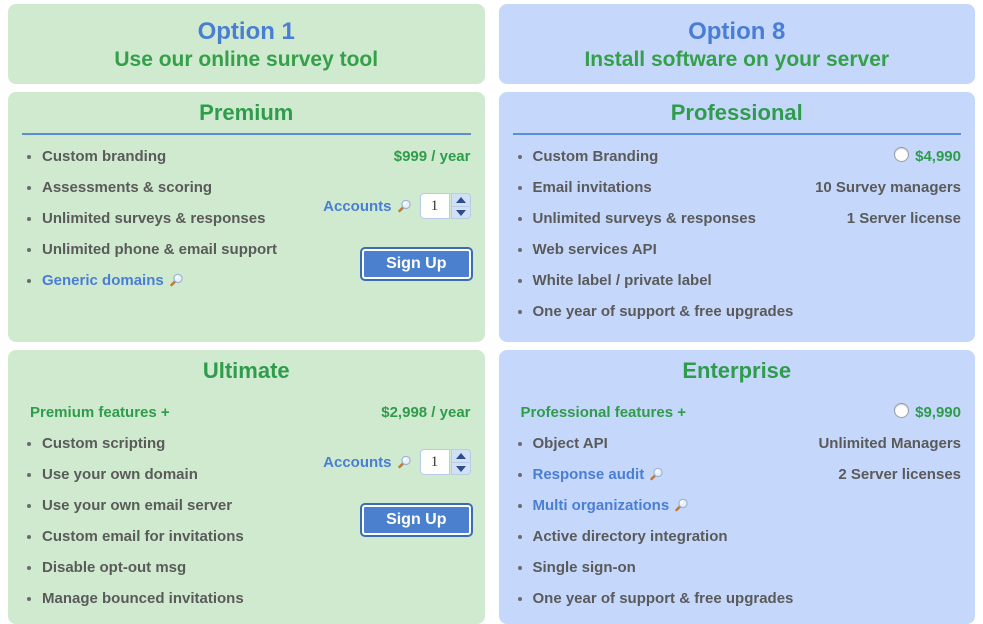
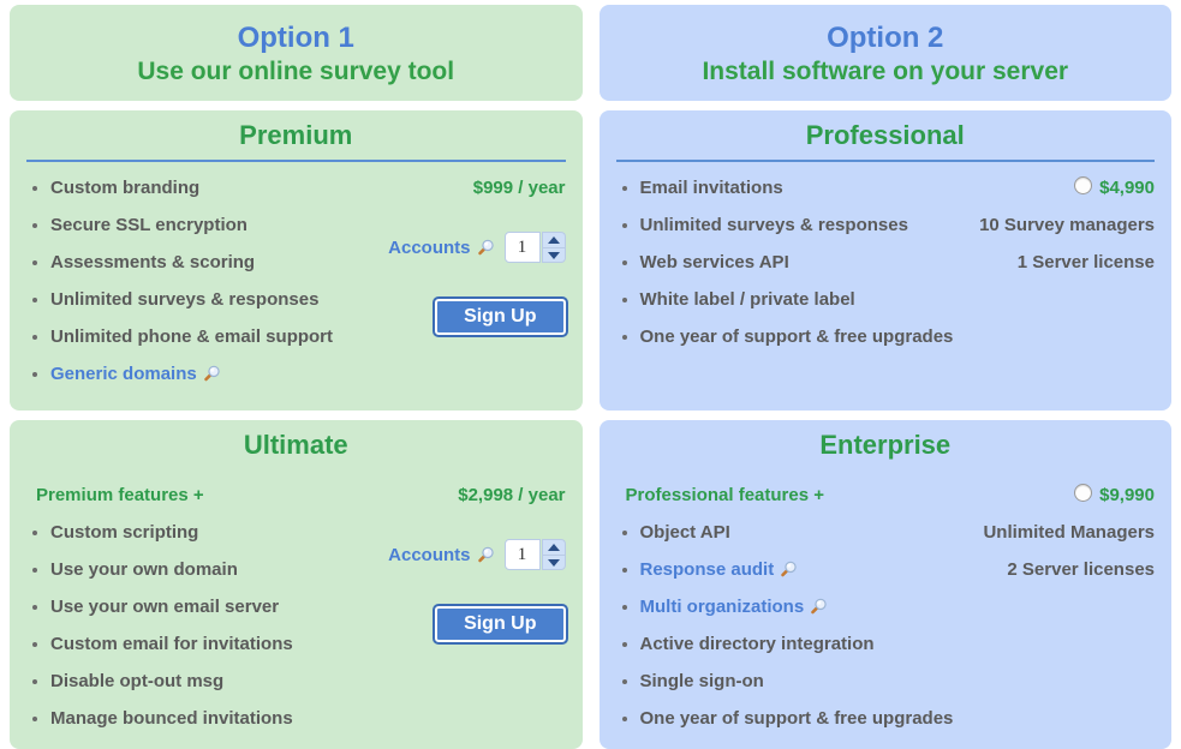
  Option 1
  Use our online survey tool
- Option 8
+ Option 2
  Install software on your server
  Premium
  Custom branding
+ Secure SSL encryption
  Assessments & scoring
  Unlimited surveys & responses
  Unlimited phone & email support
  Generic domains
  $999 / year
  Accounts
  1
  Sign Up
  Professional
- Custom Branding
  Email invitations
  Unlimited surveys & responses
  Web services API
  White label / private label
  One year of support & free upgrades
  $4,990
  10 Survey managers
  1 Server license
  Ultimate
  Premium features +
  Custom scripting
  Use your own domain
  Use your own email server
  Custom email for invitations
  Disable opt-out msg
  Manage bounced invitations
  $2,998 / year
  Accounts
  1
  Sign Up
  Enterprise
  Professional features +
  Object API
  Response audit
  Multi organizations
  Active directory integration
  Single sign-on
  One year of support & free upgrades
  $9,990
  Unlimited Managers
  2 Server licenses
